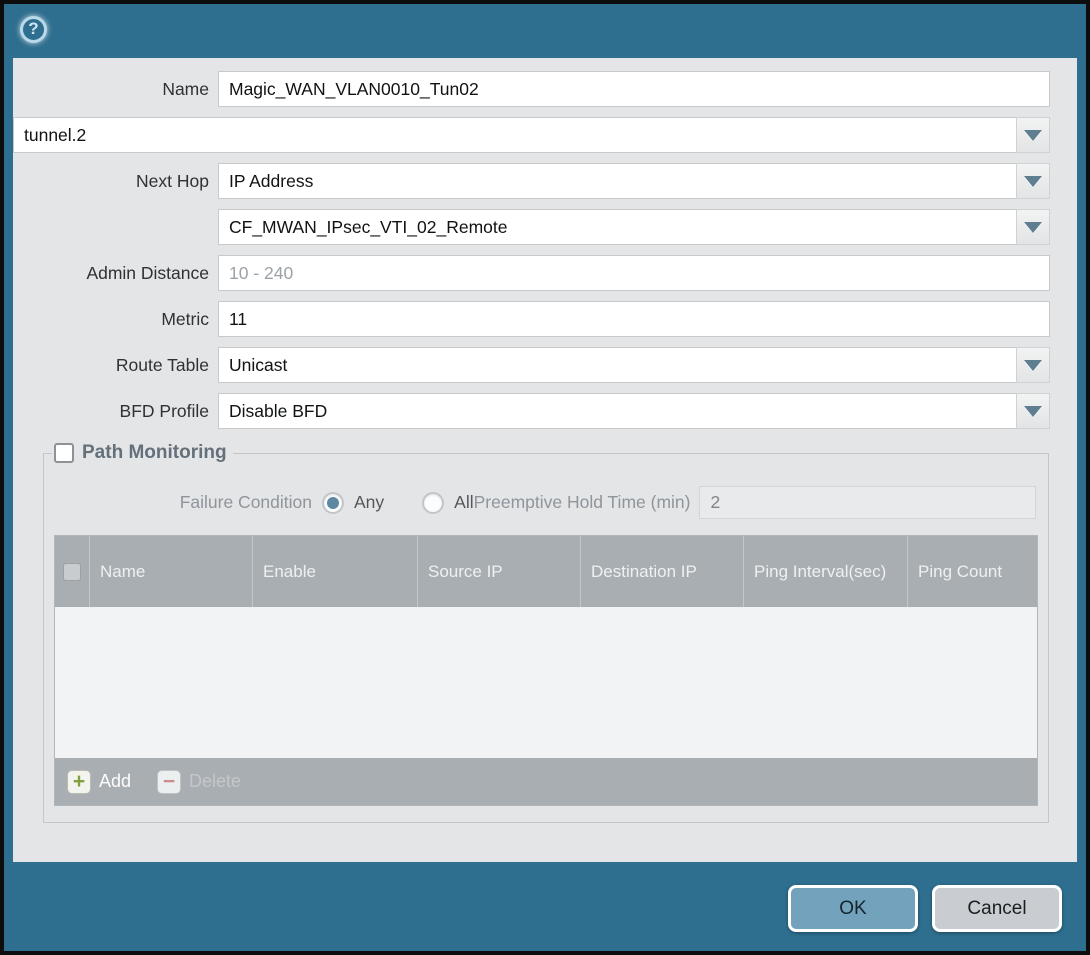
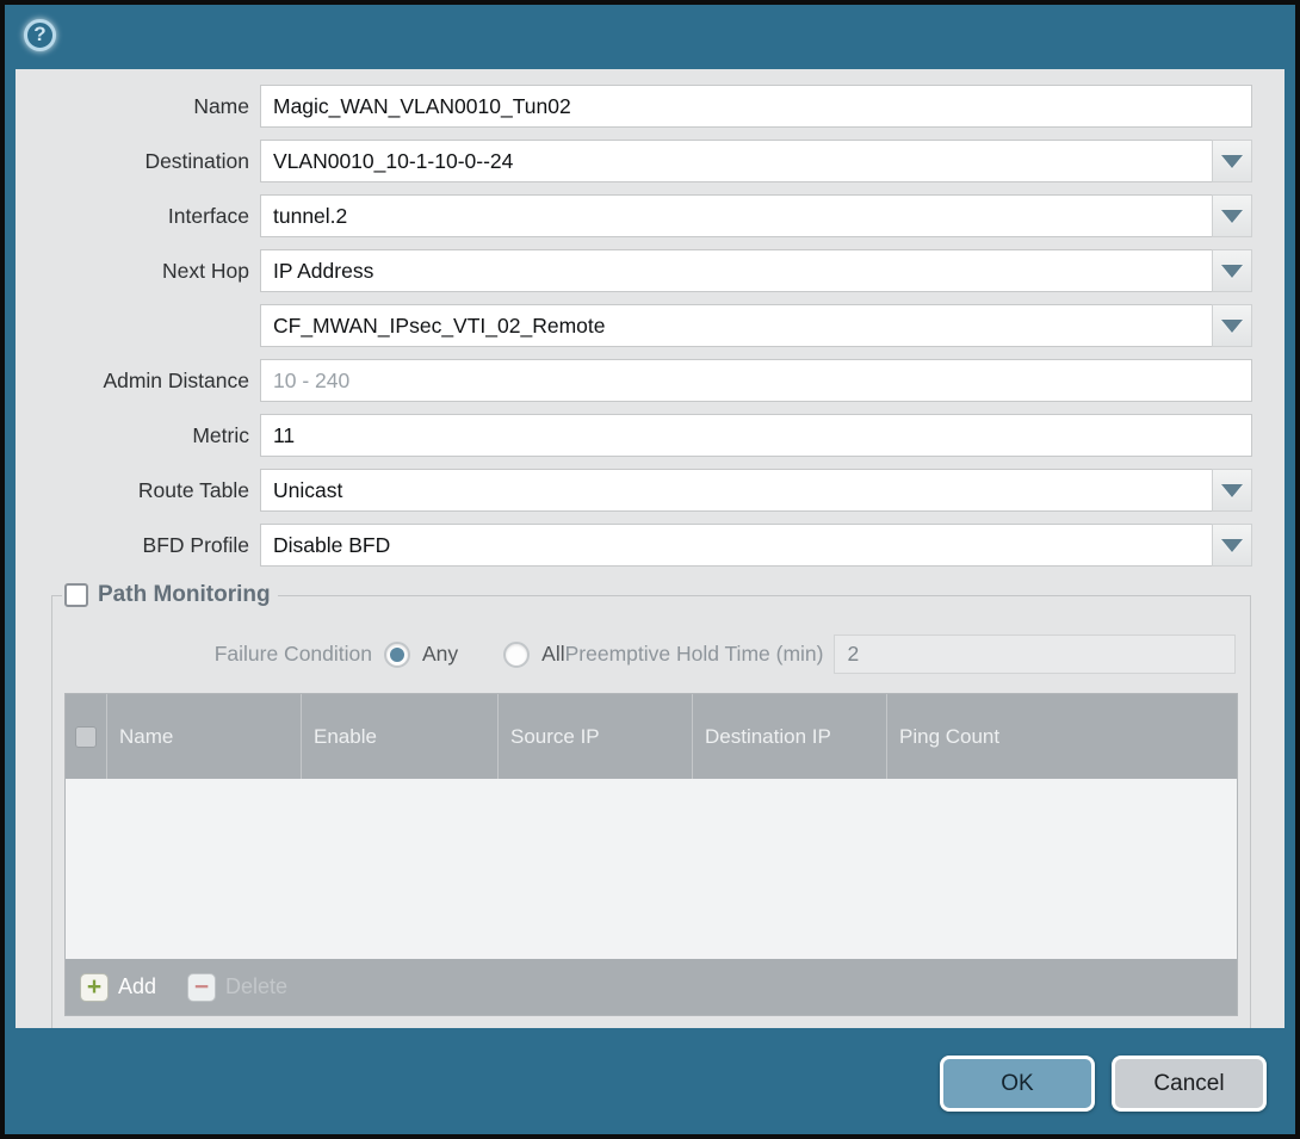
  ?
  Name
  Magic_WAN_VLAN0010_Tun02
+ Destination
+ VLAN0010_10-1-10-0--24
+ Interface
  tunnel.2
  Next Hop
  IP Address
  CF_MWAN_IPsec_VTI_02_Remote
  Admin Distance
  10 - 240
  Metric
  11
  Route Table
  Unicast
  BFD Profile
  Disable BFD
  Path Monitoring
  Failure Condition
  Any
  All
  Preemptive Hold Time (min)
  2
  Name
  Enable
  Source IP
  Destination IP
- Ping Interval(sec)
  Ping Count
  +
  Add
  −
  Delete
  OK
  Cancel
